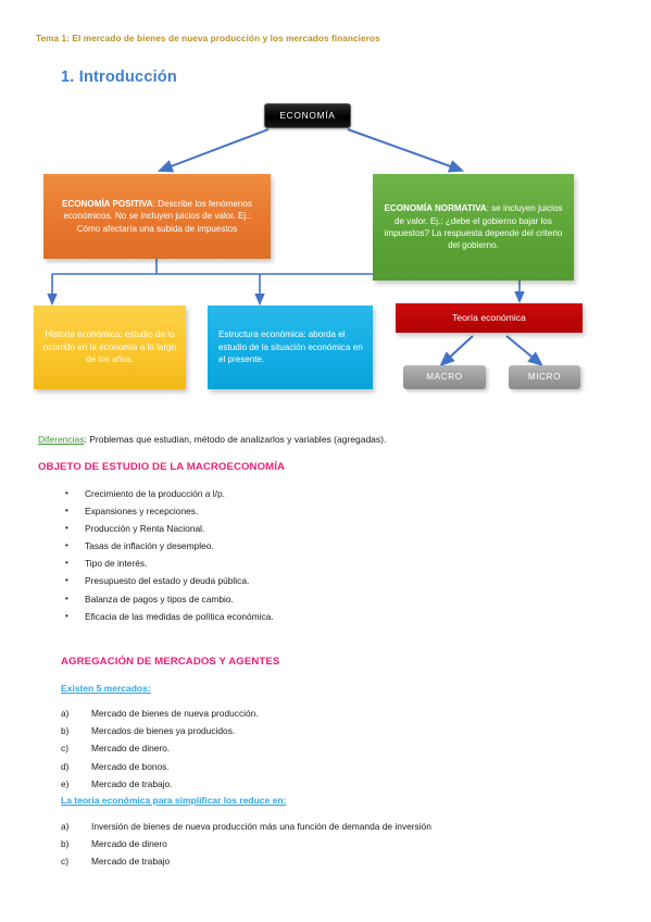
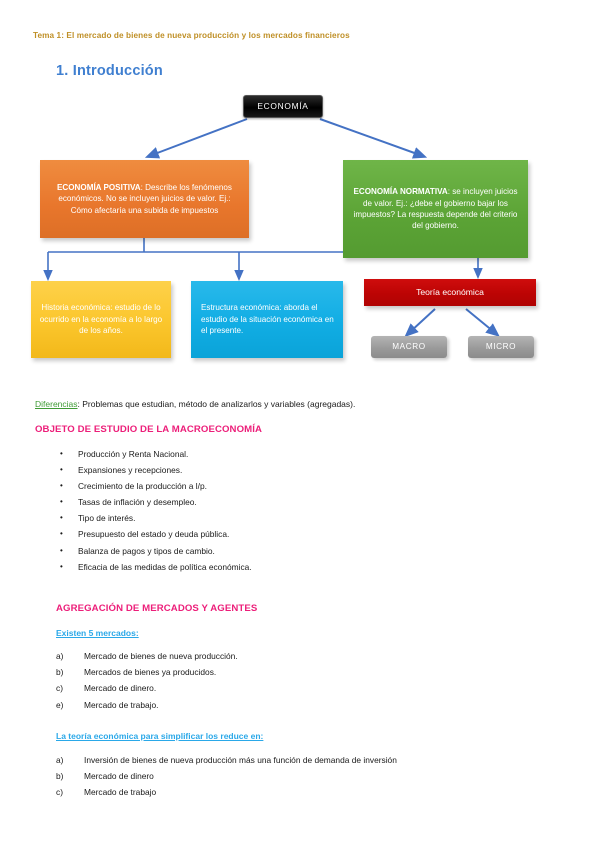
  Tema 1: El mercado de bienes de nueva producción y los mercados financieros
  1. Introducción
  ECONOMÍA
  ECONOMÍA POSITIVA: Describe los fenómenos económicos. No se incluyen juicios de valor. Ej.: Cómo afectaría una subida de impuestos
  ECONOMÍA NORMATIVA: se incluyen juicios de valor. Ej.: ¿debe el gobierno bajar los impuestos? La respuesta depende del criterio del gobierno.
  Historia económica: estudio de lo ocurrido en la economía a lo largo de los años.
  Estructura económica: aborda el estudio de la situación económica en el presente.
  Teoría económica
  MACRO
  MICRO
  Diferencias: Problemas que estudian, método de analizarlos y variables (agregadas).
  OBJETO DE ESTUDIO DE LA MACROECONOMÍA
- Crecimiento de la producción a l/p.
+ Producción y Renta Nacional.
  Expansiones y recepciones.
- Producción y Renta Nacional.
+ Crecimiento de la producción a l/p.
  Tasas de inflación y desempleo.
  Tipo de interés.
  Presupuesto del estado y deuda pública.
  Balanza de pagos y tipos de cambio.
  Eficacia de las medidas de política económica.
  AGREGACIÓN DE MERCADOS Y AGENTES
  Existen 5 mercados:
  a)
  Mercado de bienes de nueva producción.
  b)
  Mercados de bienes ya producidos.
  c)
  Mercado de dinero.
- d)
- Mercado de bonos.
  e)
  Mercado de trabajo.
  La teoría económica para simplificar los reduce en:
  a)
  Inversión de bienes de nueva producción más una función de demanda de inversión
  b)
  Mercado de dinero
  c)
  Mercado de trabajo
